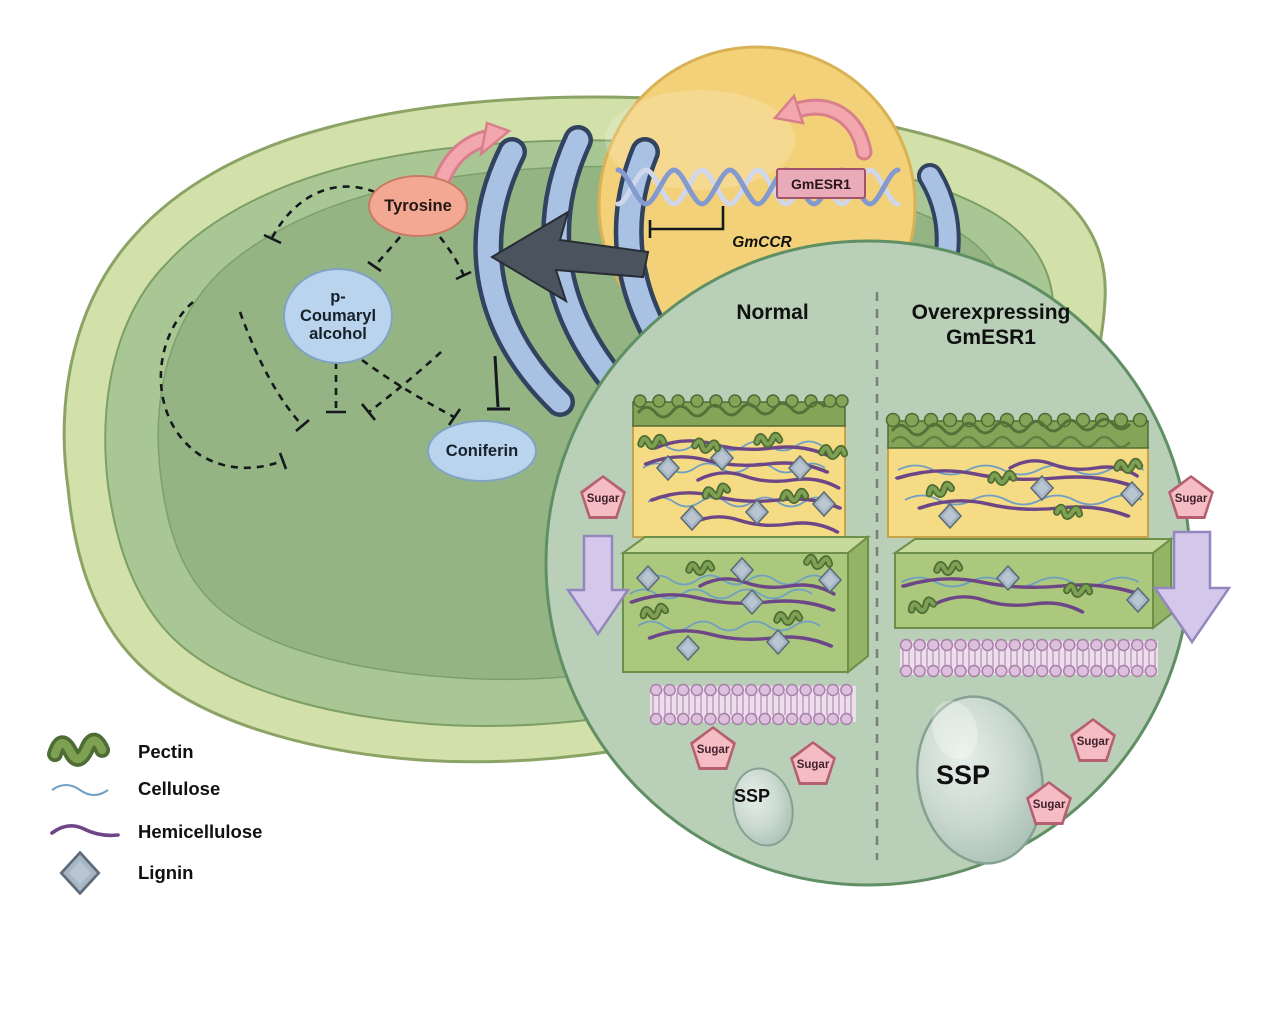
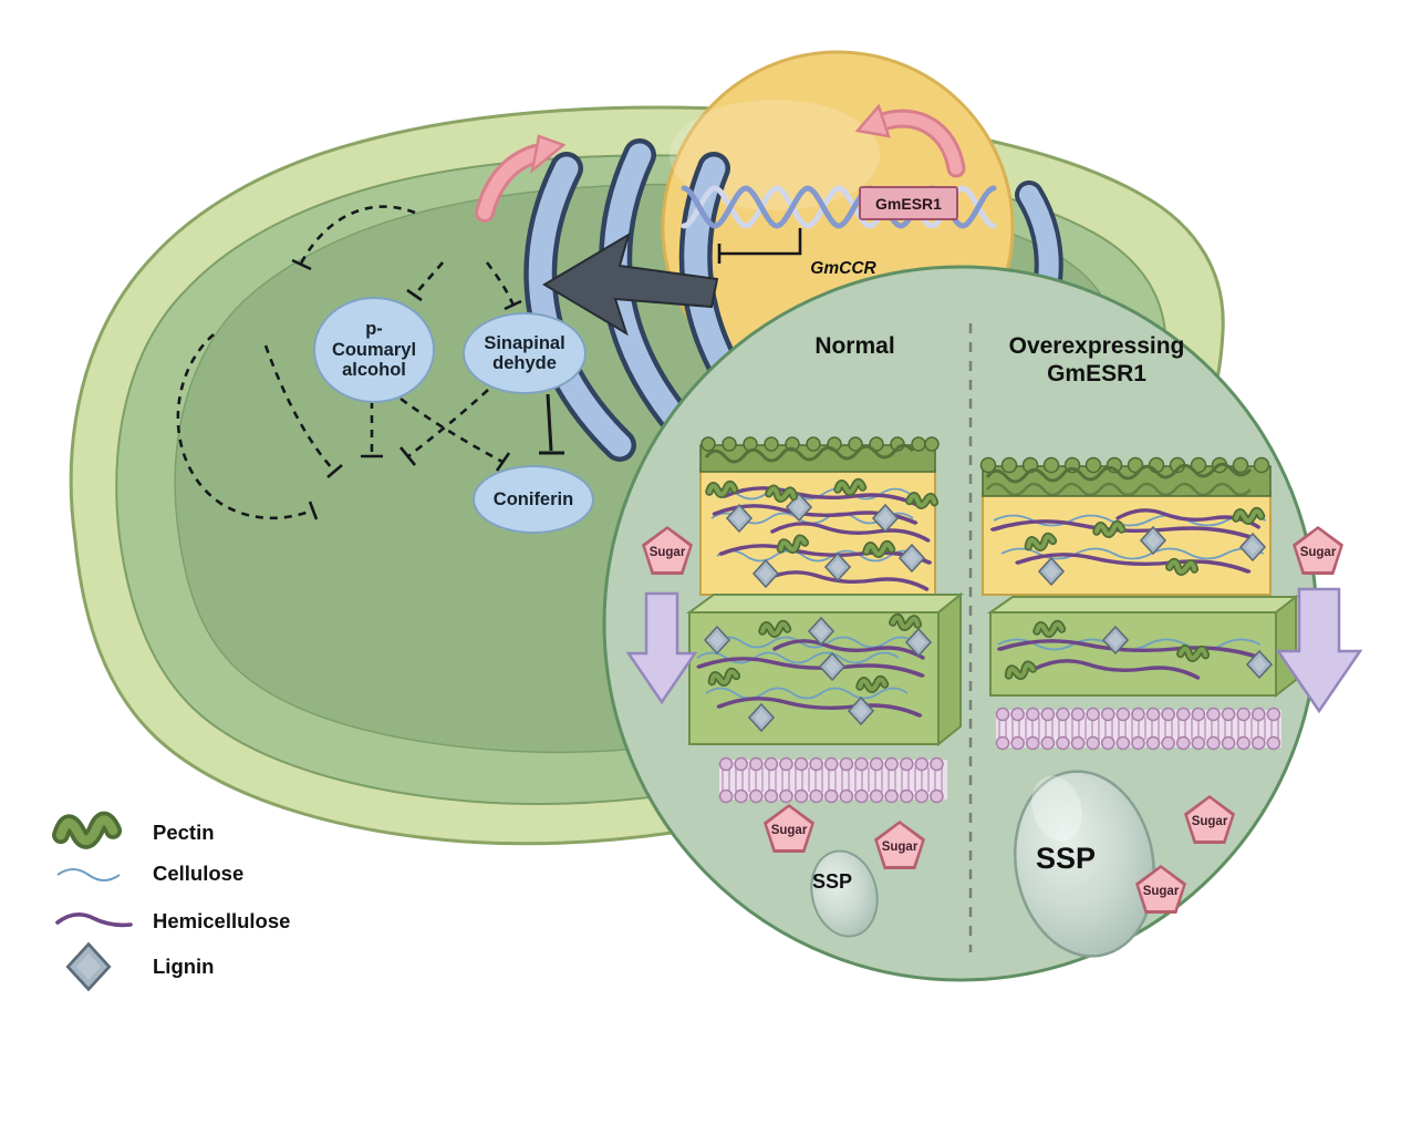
- Tyrosine
  p-
  Coumaryl
  alcohol
+ Sinapinal
+ dehyde
  Coniferin
  GmESR1
  GmCCR
  Normal
  Overexpressing
  GmESR1
  Sugar
  Sugar
  Sugar
  Sugar
  Sugar
  Sugar
  SSP
  SSP
  Pectin
  Cellulose
  Hemicellulose
  Lignin
